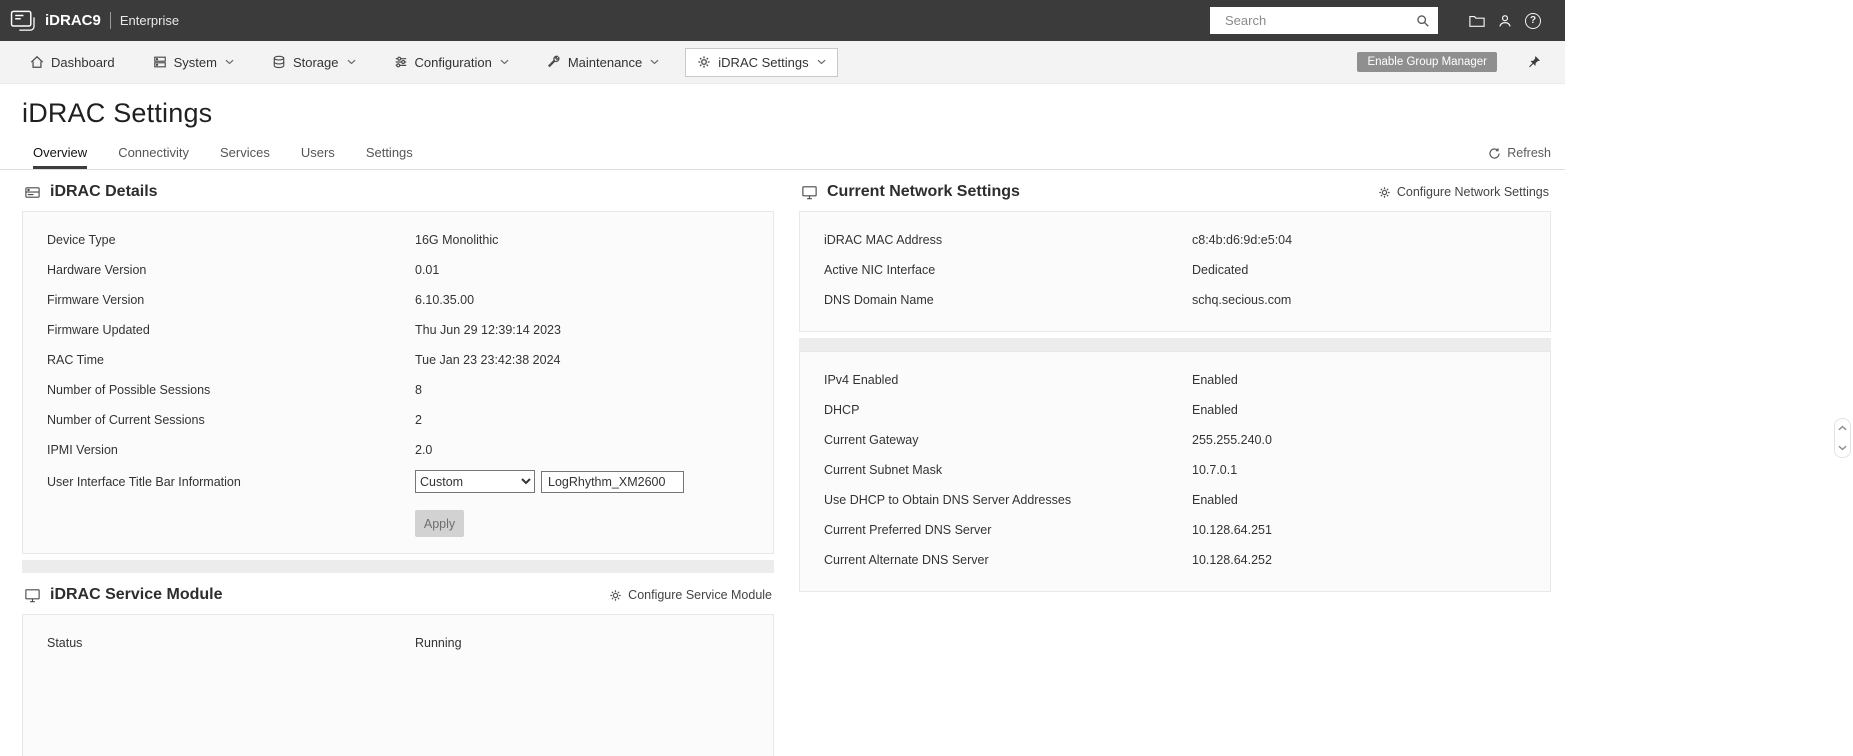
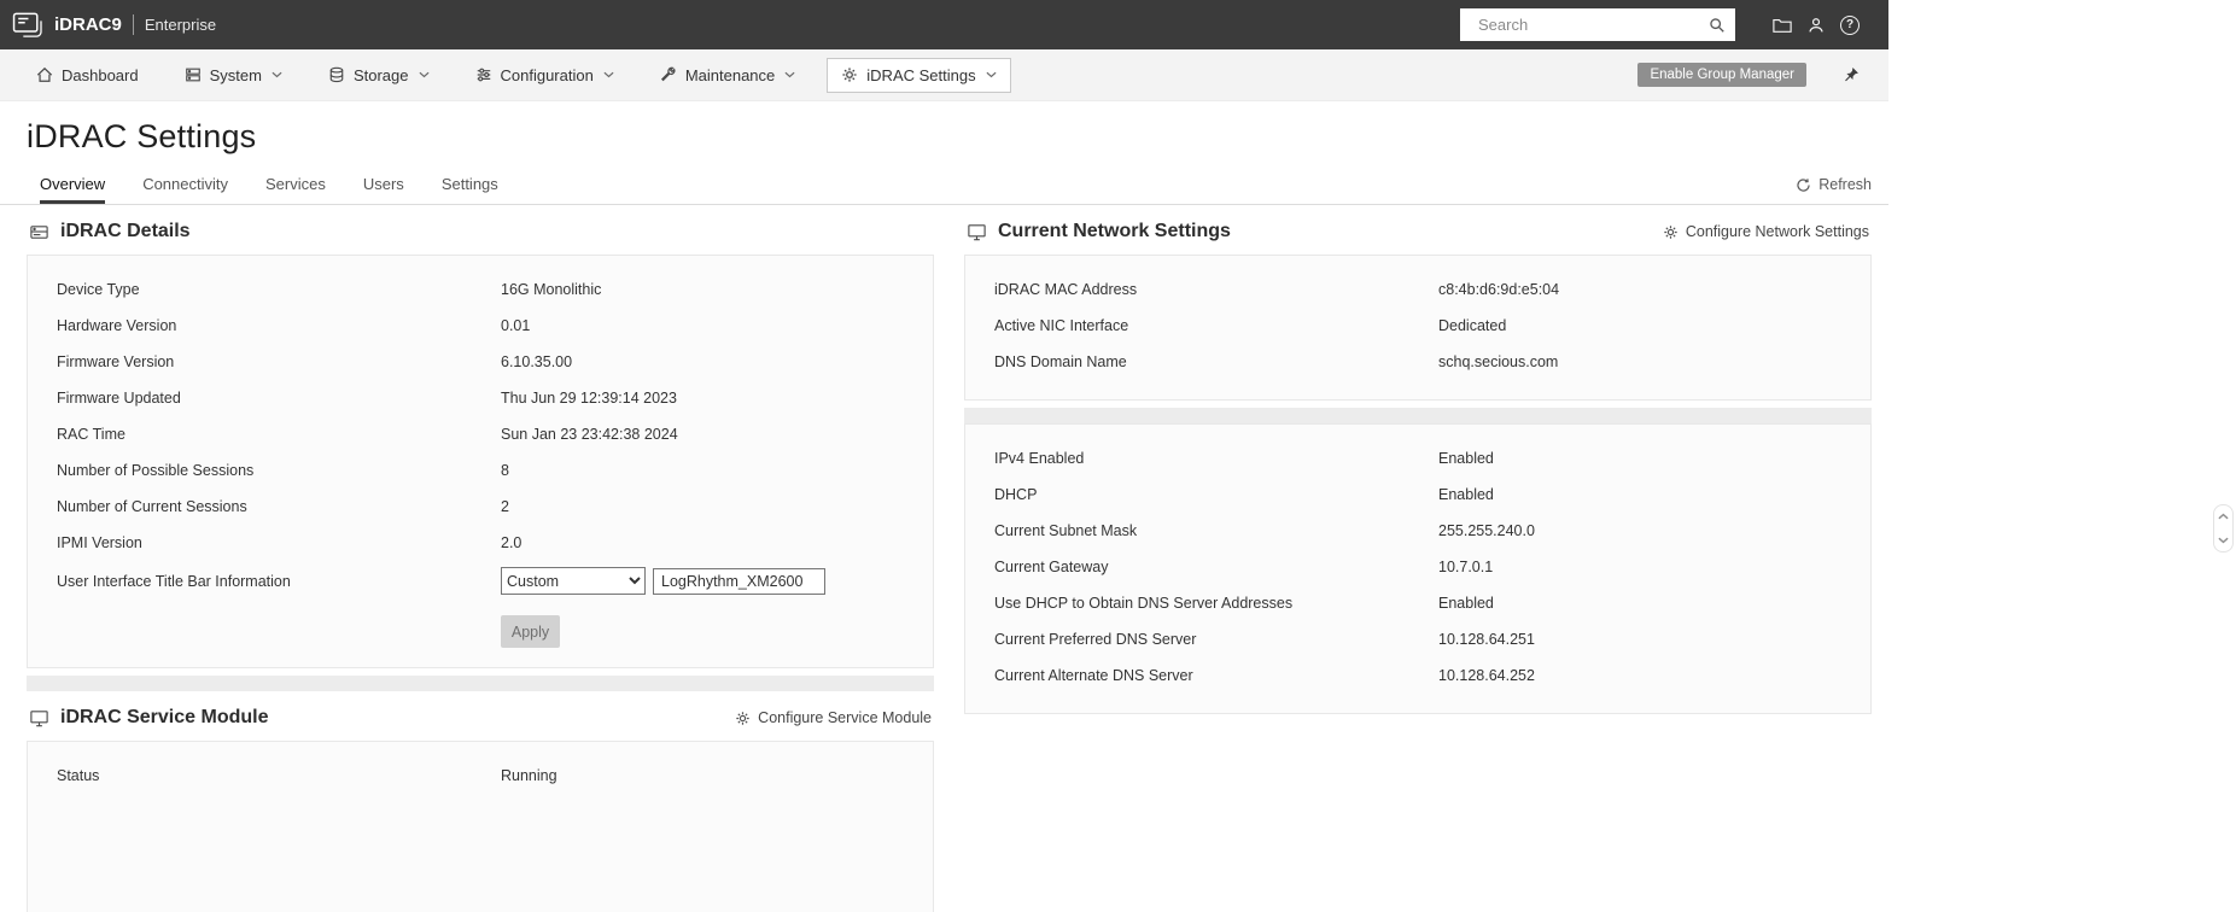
  iDRAC9
  Enterprise
  Search
  ?
  Dashboard
  System
  Storage
  Configuration
  Maintenance
  iDRAC Settings
  Enable Group Manager
  iDRAC Settings
  Overview
  Connectivity
  Services
  Users
  Settings
  Refresh
  iDRAC Details
  Device Type
  16G Monolithic
  Hardware Version
  0.01
  Firmware Version
  6.10.35.00
  Firmware Updated
  Thu Jun 29 12:39:14 2023
  RAC Time
- Tue Jan 23 23:42:38 2024
+ Sun Jan 23 23:42:38 2024
  Number of Possible Sessions
  8
  Number of Current Sessions
  2
  IPMI Version
  2.0
  User Interface Title Bar Information
  Custom LogRhythm_XM2600
  Apply
  iDRAC Service Module
  Configure Service Module
  Status
  Running
  Current Network Settings
  Configure Network Settings
  iDRAC MAC Address
  c8:4b:d6:9d:e5:04
  Active NIC Interface
  Dedicated
  DNS Domain Name
  schq.secious.com
  IPv4 Enabled
  Enabled
  DHCP
  Enabled
- Current Gateway
+ Current Subnet Mask
  255.255.240.0
- Current Subnet Mask
+ Current Gateway
  10.7.0.1
  Use DHCP to Obtain DNS Server Addresses
  Enabled
  Current Preferred DNS Server
  10.128.64.251
  Current Alternate DNS Server
  10.128.64.252
